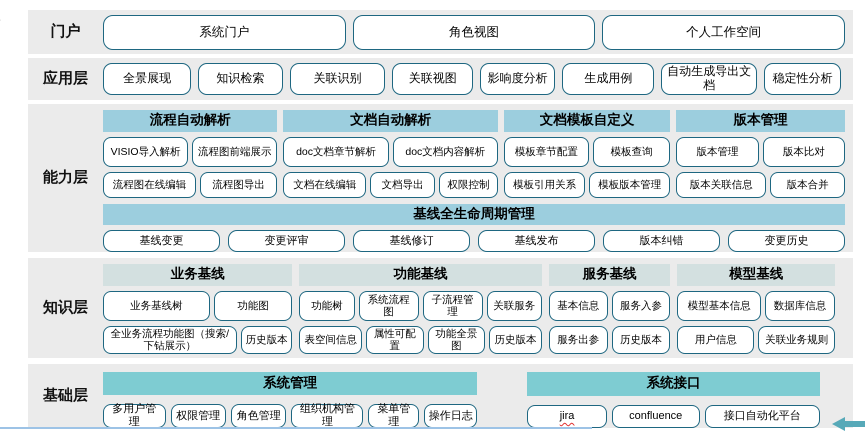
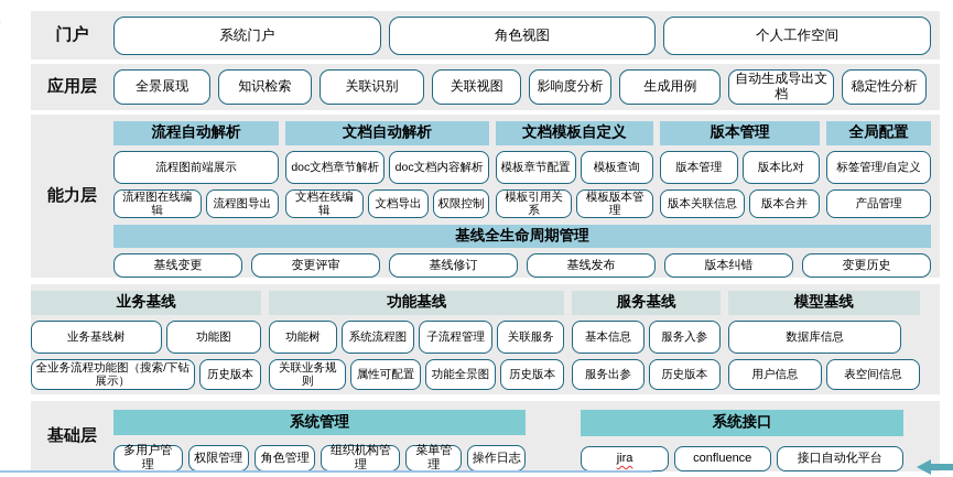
  门户
  系统门户
  角色视图
  个人工作空间
  应用层
  全景展现
  知识检索
  关联识别
  关联视图
  影响度分析
  生成用例
  自动生成导出文档
  稳定性分析
  能力层
  流程自动解析
- VISIO导入解析
  流程图前端展示
  流程图在线编辑
  流程图导出
  文档自动解析
  doc文档章节解析
  doc文档内容解析
  文档在线编辑
  文档导出
  权限控制
  文档模板自定义
  模板章节配置
  模板查询
  模板引用关系
  模板版本管理
  版本管理
  版本管理
  版本比对
  版本关联信息
  版本合并
+ 全局配置
+ 标签管理/自定义
+ 产品管理
  基线全生命周期管理
  基线变更
  变更评审
  基线修订
  基线发布
  版本纠错
  变更历史
- 知识层
  业务基线
  业务基线树
  功能图
  全业务流程功能图（搜索/下钻展示）
  历史版本
  功能基线
  功能树
  系统流程图
  子流程管理
  关联服务
- 表空间信息
+ 关联业务规则
  属性可配置
  功能全景图
  历史版本
  服务基线
  基本信息
  服务入参
  服务出参
  历史版本
  模型基线
- 模型基本信息
  数据库信息
  用户信息
- 关联业务规则
+ 表空间信息
  基础层
  系统管理
  多用户管理
  权限管理
  角色管理
  组织机构管理
  菜单管理
  操作日志
  系统接口
  jira
  confluence
  接口自动化平台
